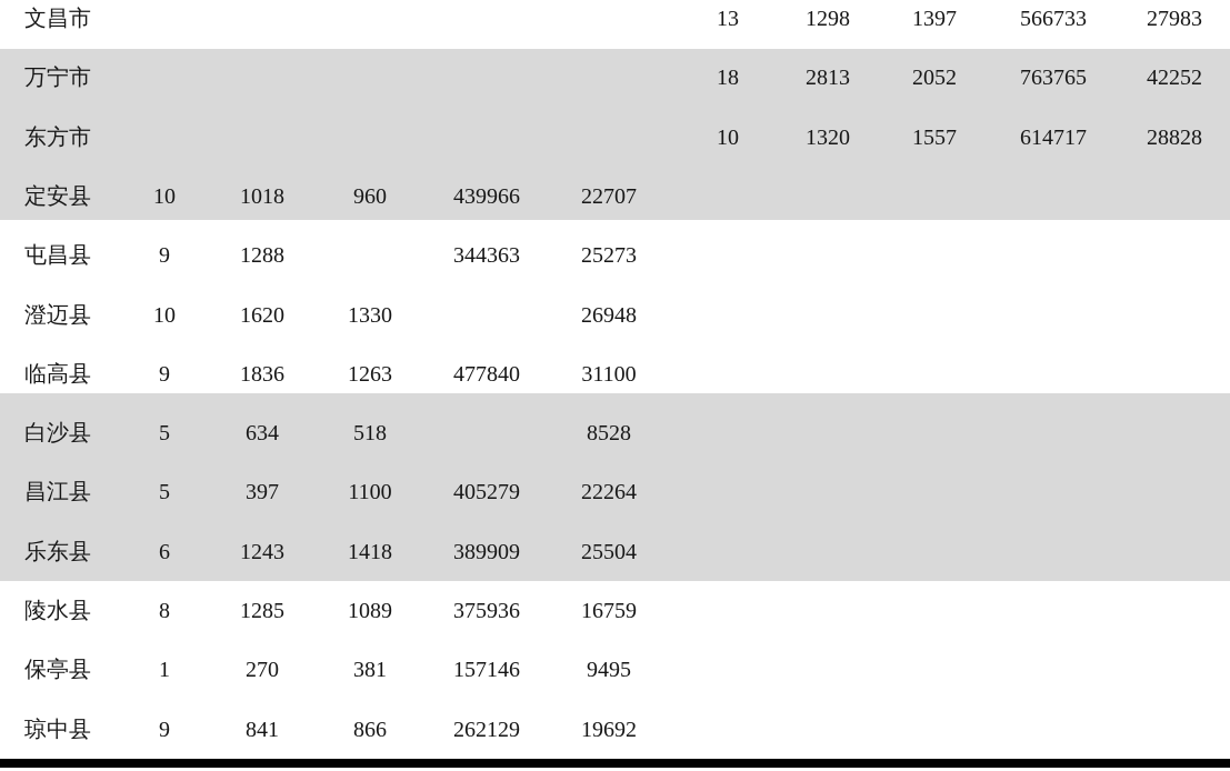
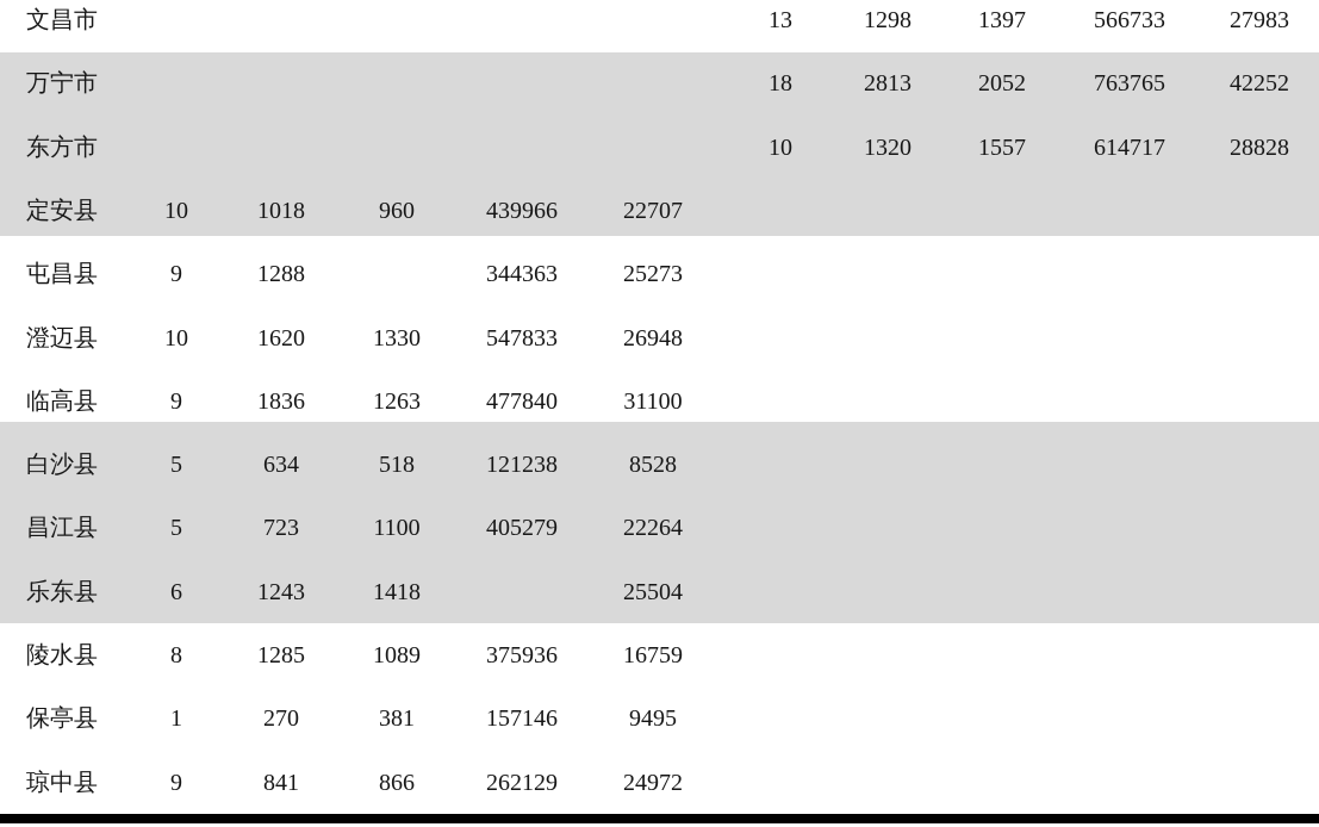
  文昌市
  13
  1298
  1397
  566733
  27983
  万宁市
  18
  2813
  2052
  763765
  42252
  东方市
  10
  1320
  1557
  614717
  28828
  定安县
  10
  1018
  960
  439966
  22707
  屯昌县
  9
  1288
  344363
  25273
  澄迈县
  10
  1620
  1330
+ 547833
  26948
  临高县
  9
  1836
  1263
  477840
  31100
  白沙县
  5
  634
  518
+ 121238
  8528
  昌江县
  5
- 397
+ 723
  1100
  405279
  22264
  乐东县
  6
  1243
  1418
- 389909
  25504
  陵水县
  8
  1285
  1089
  375936
  16759
  保亭县
  1
  270
  381
  157146
  9495
  琼中县
  9
  841
  866
  262129
- 19692
+ 24972
